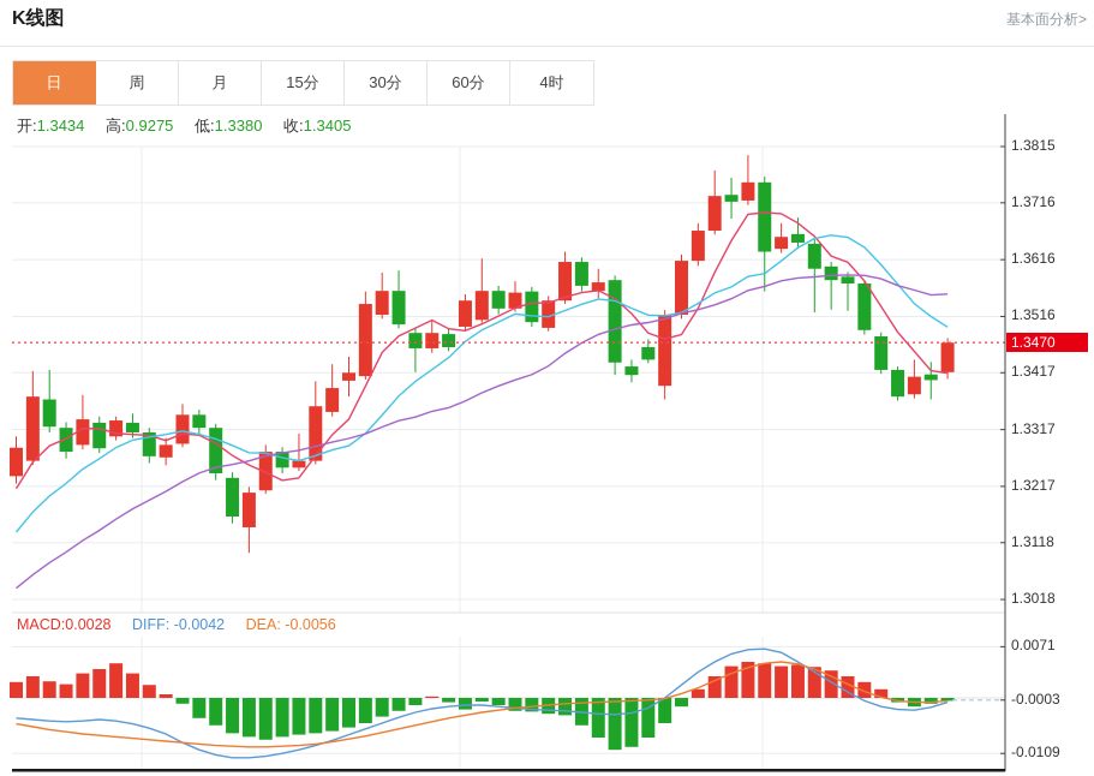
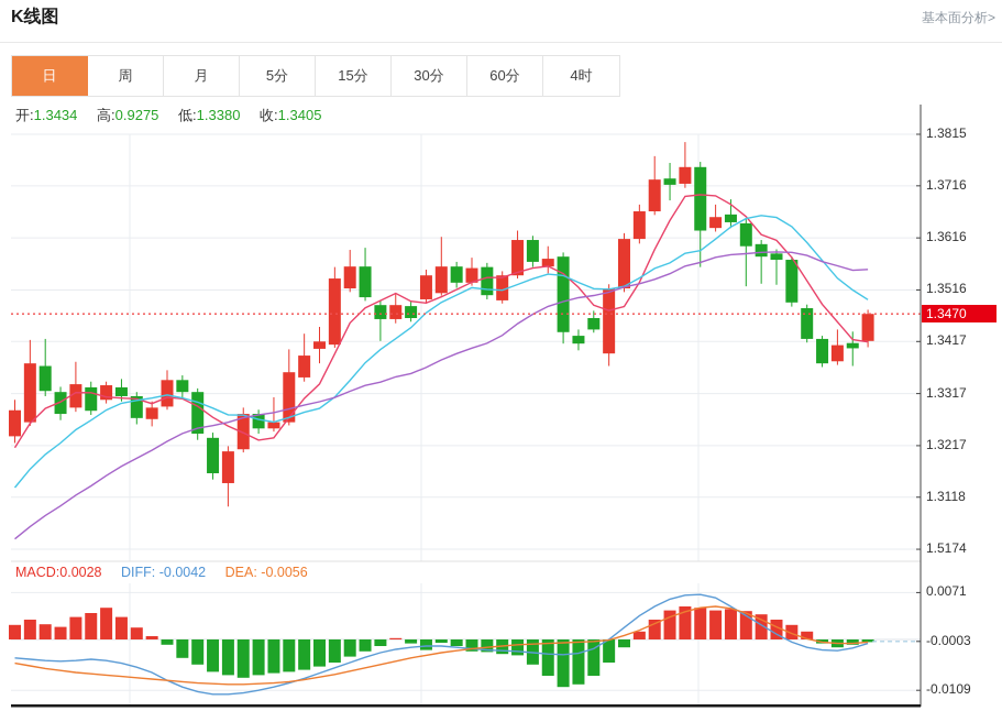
  K线图
  基本面分析>
  日
  周
  月
+ 5分
  15分
  30分
  60分
  4时
  开:1.3434 高:0.9275 低:1.3380 收:1.3405
  MACD:0.0028 DIFF: -0.0042 DEA: -0.0056
  1.3815
  1.3716
  1.3616
  1.3516
  1.3417
  1.3317
  1.3217
  1.3118
- 1.3018
+ 1.5174
  0.0071
  -0.0003
  -0.0109
  1.3470
